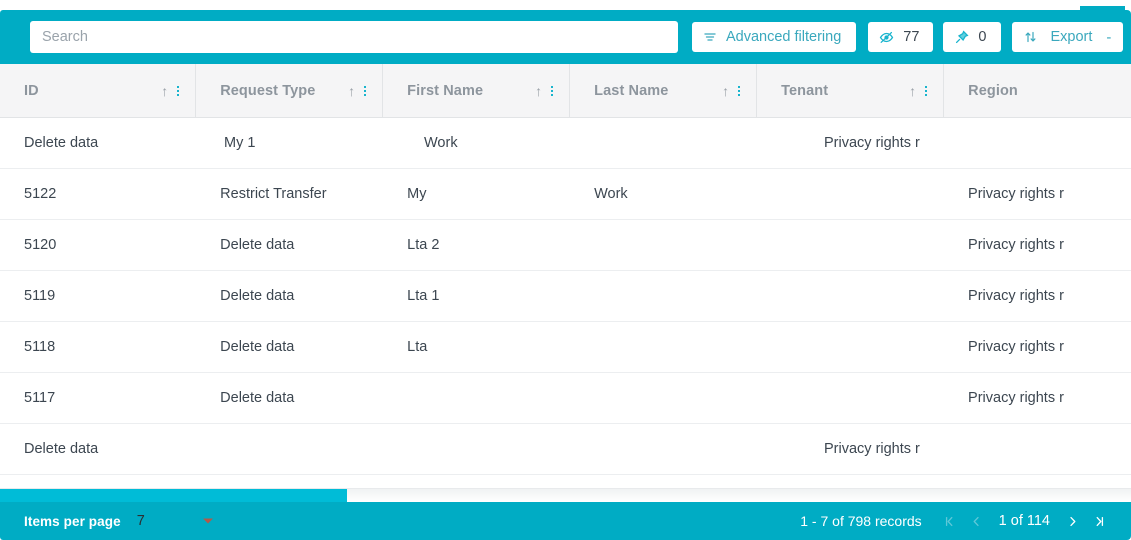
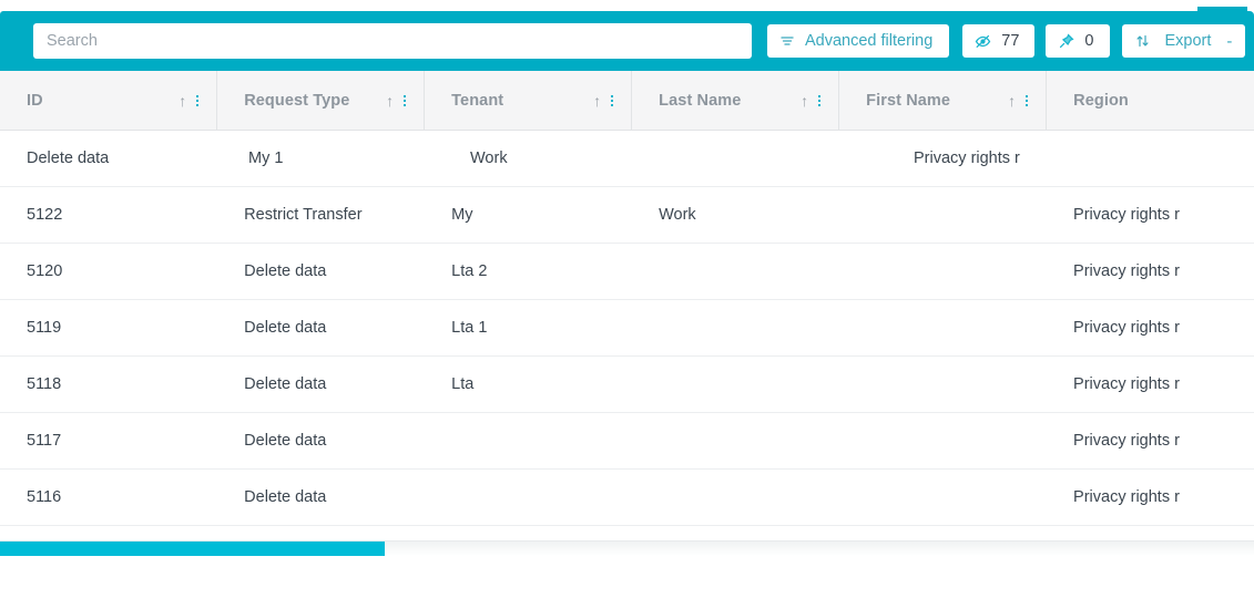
  Search
  Advanced filtering
  77
  0
  Export
  -
  ID
  ↑
  Request Type
  ↑
- First Name
+ Tenant
  ↑
  Last Name
  ↑
- Tenant
+ First Name
  ↑
  Region
  Delete data
  My 1
  Work
  Privacy rights r
  5122
  Restrict Transfer
  My
  Work
  Privacy rights r
  5120
  Delete data
  Lta 2
  Privacy rights r
  5119
  Delete data
  Lta 1
  Privacy rights r
  5118
  Delete data
  Lta
  Privacy rights r
  5117
  Delete data
  Privacy rights r
+ 5116
  Delete data
  Privacy rights r
- Items per page
- 7
- 1 - 7 of 798 records
- 1 of 114
